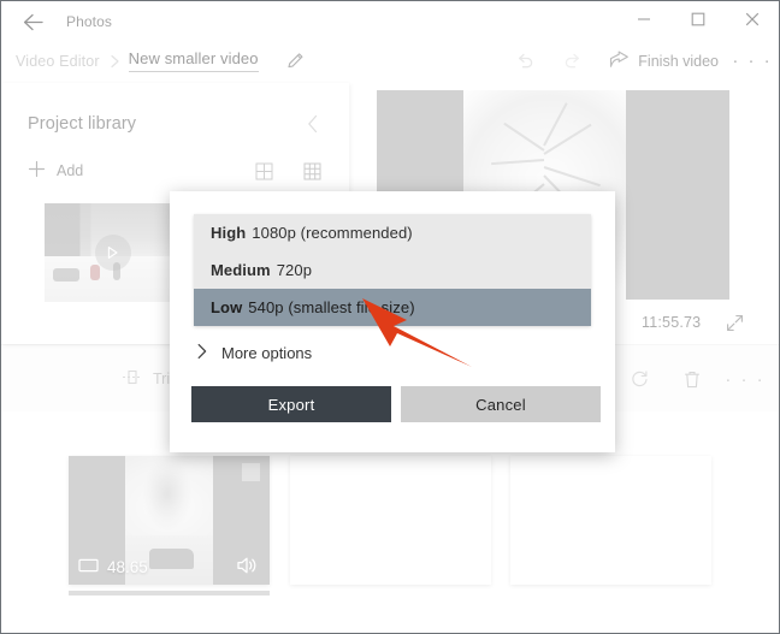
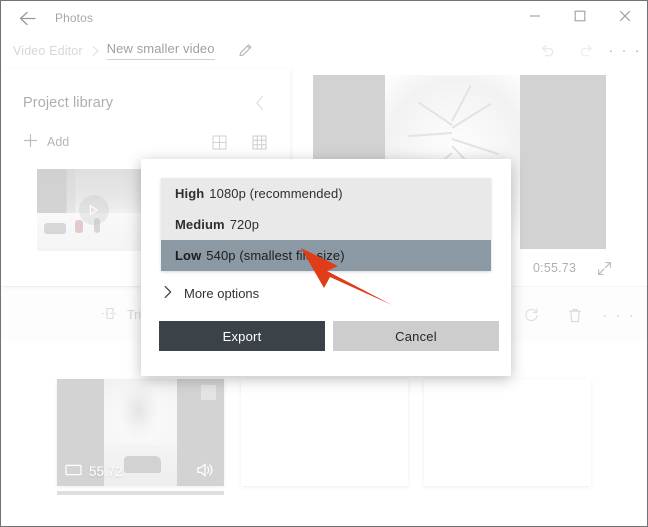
  Photos
  Video Editor
  New smaller video
- Finish video
  · · ·
  Project library
  Add
- 11:55.73
+ 0:55.73
  Tri
  · · ·
- 48.65
+ 55.72
  High
  1080p (recommended)
  Medium
  720p
  Low
  540p (smallest fil size)
  More options
  Export
  Cancel
